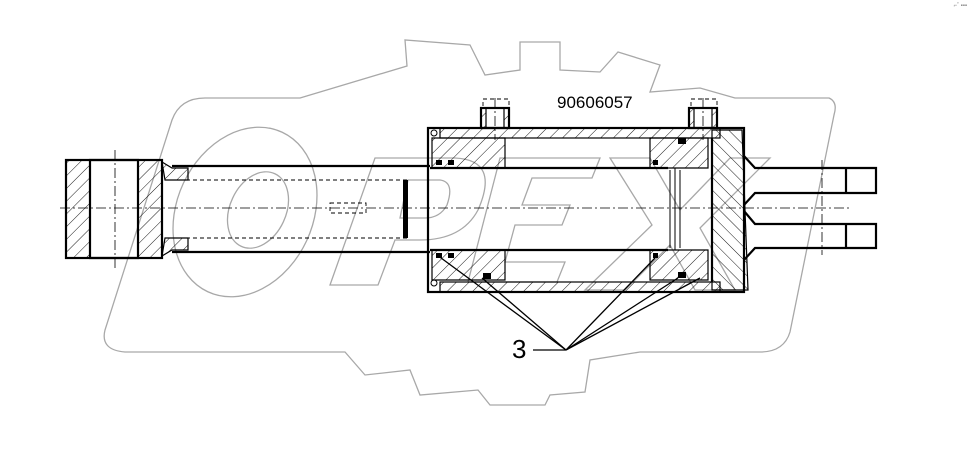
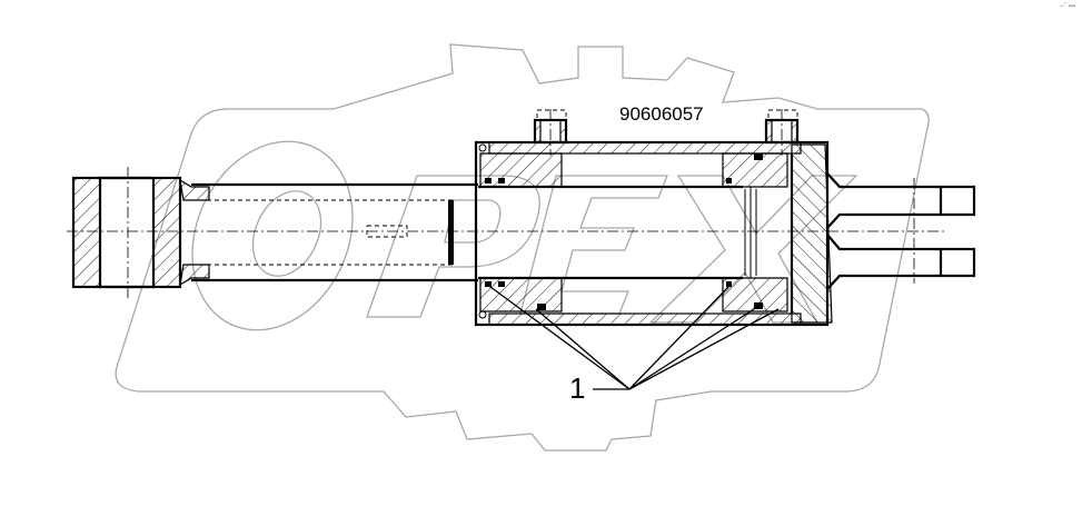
  90606057
- 3
+ 1
